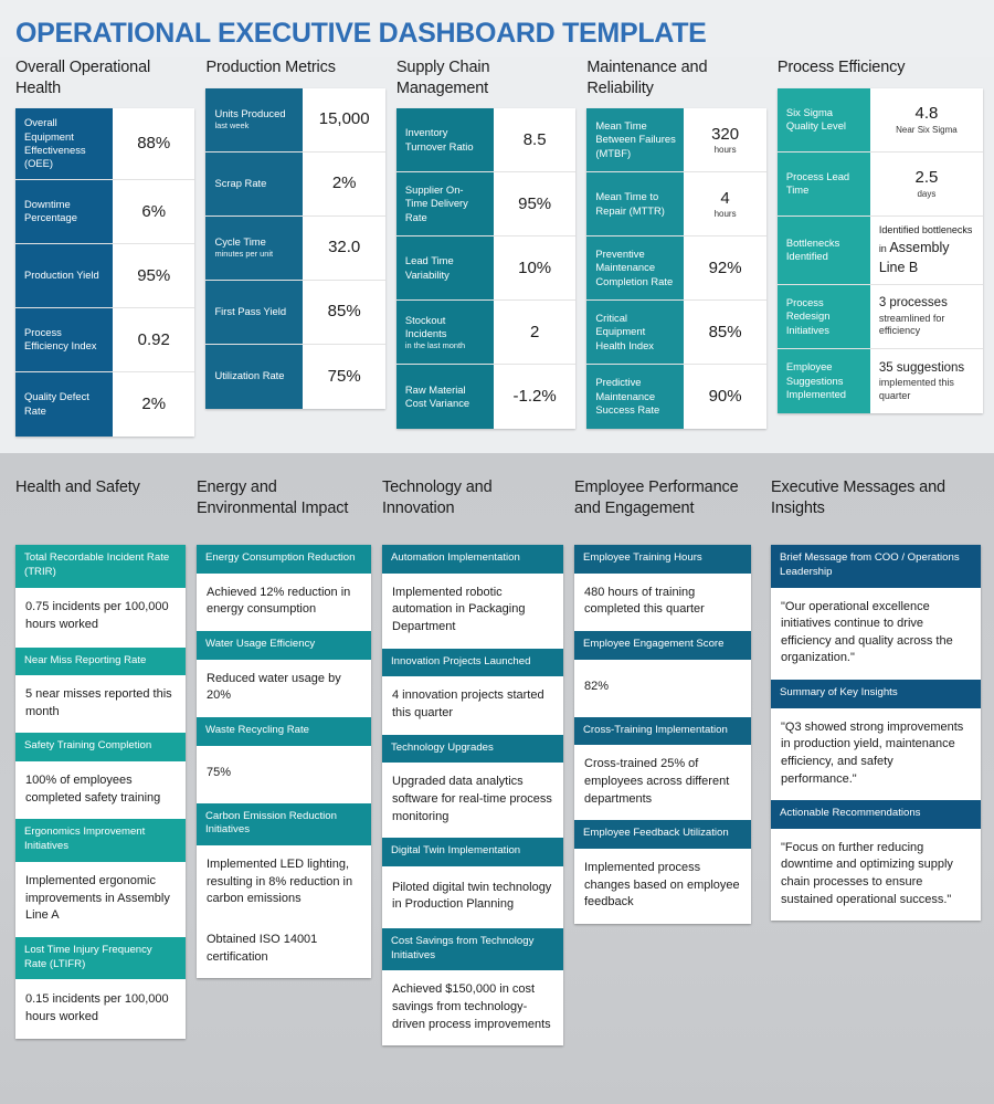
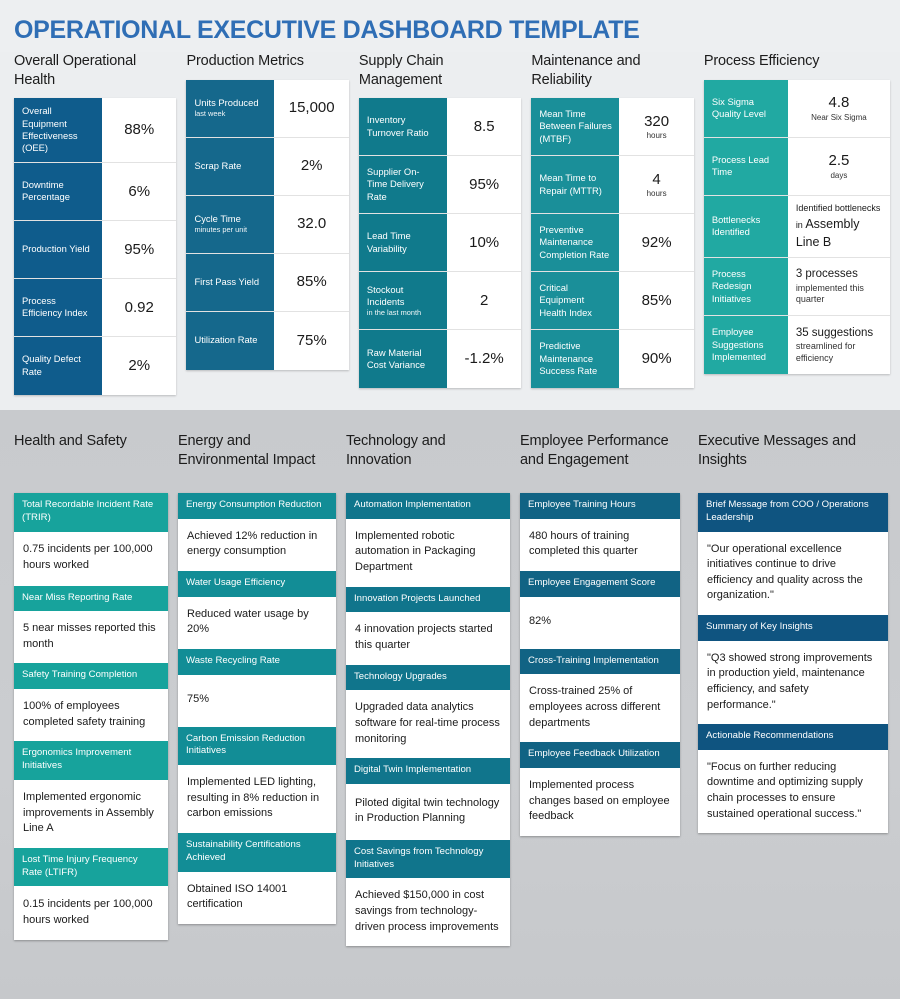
  OPERATIONAL EXECUTIVE DASHBOARD TEMPLATE
  Overall Operational Health
  Overall Equipment Effectiveness (OEE)
  88%
  Downtime Percentage
  6%
  Production Yield
  95%
  Process Efficiency Index
  0.92
  Quality Defect Rate
  2%
  Production Metrics
  Units Produced
  last week
  15,000
  Scrap Rate
  2%
  Cycle Time
  minutes per unit
  32.0
  First Pass Yield
  85%
  Utilization Rate
  75%
  Supply Chain Management
  Inventory Turnover Ratio
  8.5
  Supplier On-Time Delivery Rate
  95%
  Lead Time Variability
  10%
  Stockout Incidents
  in the last month
  2
  Raw Material Cost Variance
  -1.2%
  Maintenance and Reliability
  Mean Time Between Failures (MTBF)
  320
  hours
  Mean Time to Repair (MTTR)
  4
  hours
  Preventive Maintenance Completion Rate
  92%
  Critical Equipment Health Index
  85%
  Predictive Maintenance Success Rate
  90%
  Process Efficiency
  Six Sigma Quality Level
  4.8
  Near Six Sigma
  Process Lead Time
  2.5
  days
  Bottlenecks Identified
  Identified bottlenecks in Assembly Line B
  Process Redesign Initiatives
  3 processes
- streamlined for efficiency
+ implemented this quarter
  Employee Suggestions Implemented
  35 suggestions
- implemented this quarter
+ streamlined for efficiency
  Health and Safety
  Total Recordable Incident Rate (TRIR)
  0.75 incidents per 100,000 hours worked
  Near Miss Reporting Rate
  5 near misses reported this month
  Safety Training Completion
  100% of employees completed safety training
  Ergonomics Improvement Initiatives
  Implemented ergonomic improvements in Assembly Line A
  Lost Time Injury Frequency Rate (LTIFR)
  0.15 incidents per 100,000 hours worked
  Energy and Environmental Impact
  Energy Consumption Reduction
  Achieved 12% reduction in energy consumption
  Water Usage Efficiency
  Reduced water usage by 20%
  Waste Recycling Rate
  75%
  Carbon Emission Reduction Initiatives
  Implemented LED lighting, resulting in 8% reduction in carbon emissions
+ Sustainability Certifications Achieved
  Obtained ISO 14001 certification
  Technology and Innovation
  Automation Implementation
  Implemented robotic automation in Packaging Department
  Innovation Projects Launched
  4 innovation projects started this quarter
  Technology Upgrades
  Upgraded data analytics software for real-time process monitoring
  Digital Twin Implementation
  Piloted digital twin technology in Production Planning
  Cost Savings from Technology Initiatives
  Achieved $150,000 in cost savings from technology-driven process improvements
  Employee Performance and Engagement
  Employee Training Hours
  480 hours of training completed this quarter
  Employee Engagement Score
  82%
  Cross-Training Implementation
  Cross-trained 25% of employees across different departments
  Employee Feedback Utilization
  Implemented process changes based on employee feedback
  Executive Messages and Insights
  Brief Message from COO / Operations Leadership
  "Our operational excellence initiatives continue to drive efficiency and quality across the organization."
  Summary of Key Insights
  "Q3 showed strong improvements in production yield, maintenance efficiency, and safety performance."
  Actionable Recommendations
  "Focus on further reducing downtime and optimizing supply chain processes to ensure sustained operational success."
